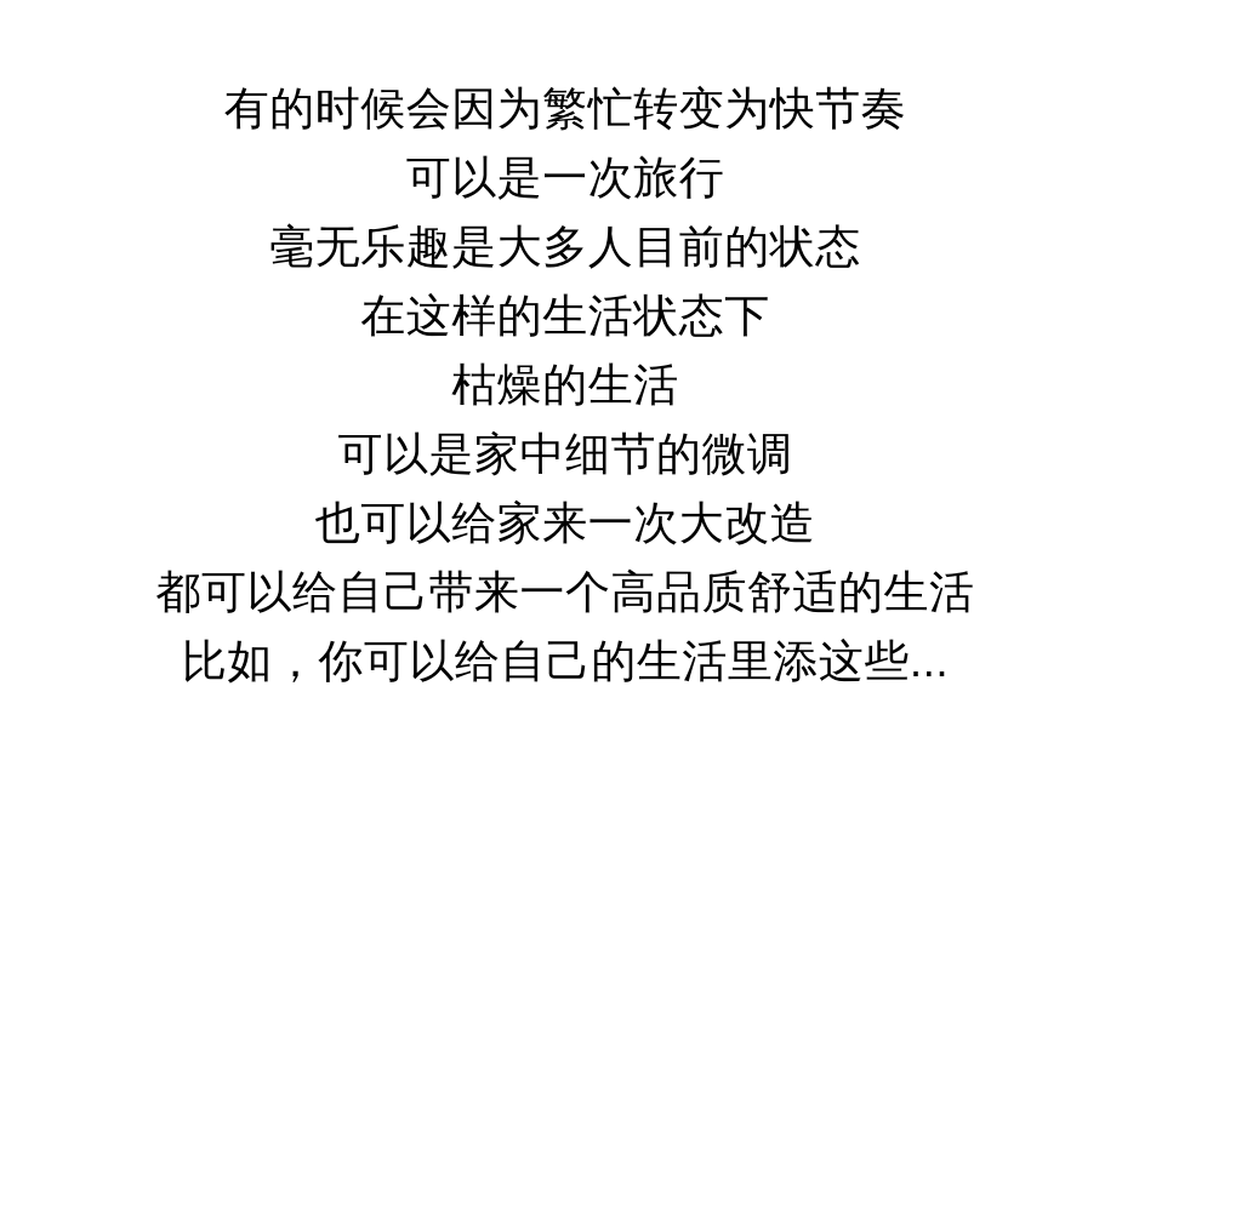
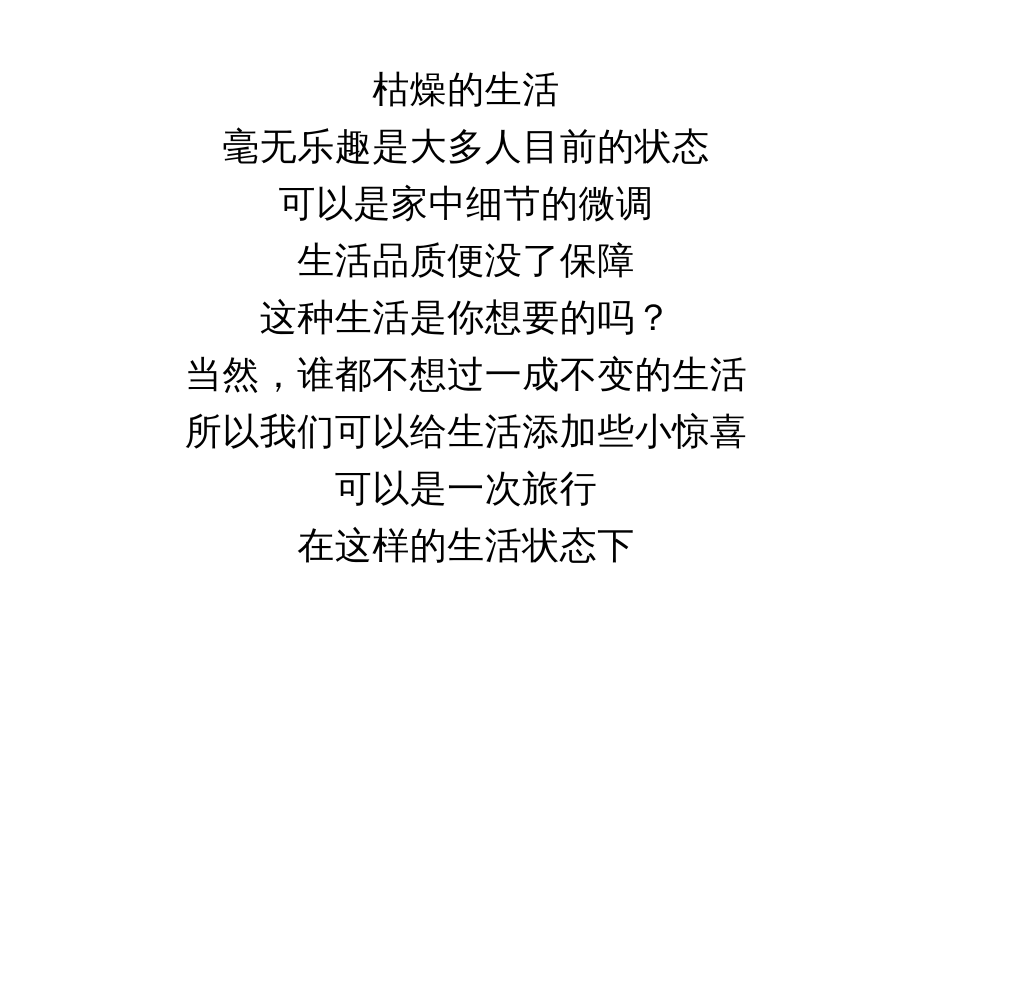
- 有的时候会因为繁忙转变为快节奏
- 可以是一次旅行
+ 枯燥的生活
  毫无乐趣是大多人目前的状态
- 在这样的生活状态下
+ 可以是家中细节的微调
+ 生活品质便没了保障
+ 这种生活是你想要的吗？
+ 当然，谁都不想过一成不变的生活
+ 所以我们可以给生活添加些小惊喜
- 枯燥的生活
+ 可以是一次旅行
- 可以是家中细节的微调
+ 在这样的生活状态下
- 也可以给家来一次大改造
- 都可以给自己带来一个高品质舒适的生活
- 比如，你可以给自己的生活里添这些...
